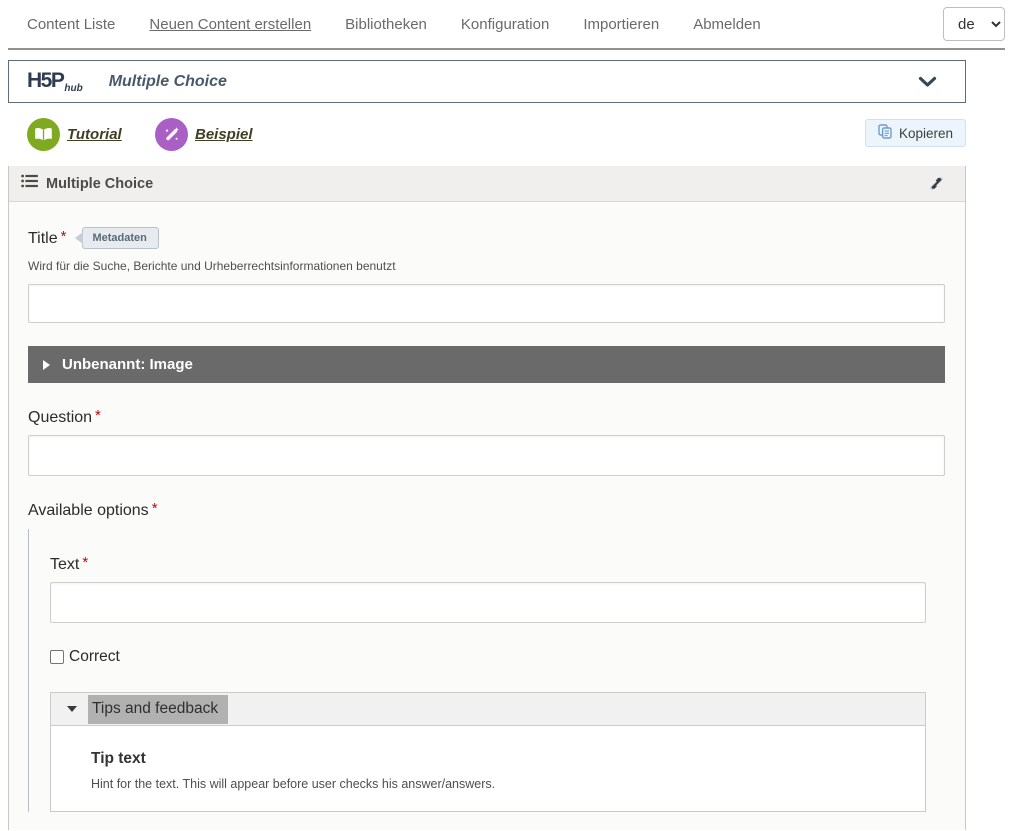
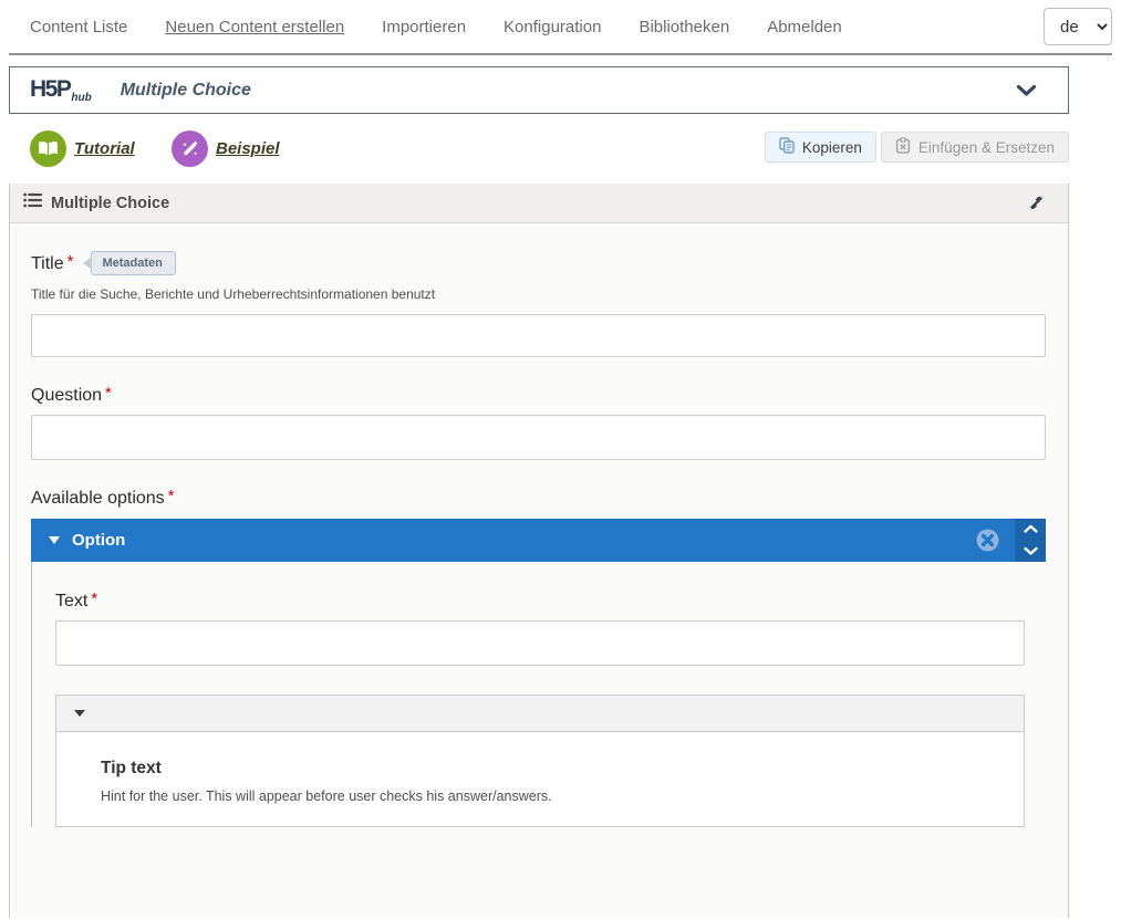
  Content Liste
  Neuen Content erstellen
- Bibliotheken
+ Importieren
  Konfiguration
- Importieren
+ Bibliotheken
  Abmelden
  de
  H5Phub
  Multiple Choice
  Tutorial
  Beispiel
  Kopieren
+ Einfügen & Ersetzen
  Multiple Choice
  Title *
  Metadaten
- Wird für die Suche, Berichte und Urheberrechtsinformationen benutzt
+ Title für die Suche, Berichte und Urheberrechtsinformationen benutzt
- Unbenannt: Image
  Question *
  Available options *
+ Option
  Text *
- Correct
- Tips and feedback
  Tip text
- Hint for the text. This will appear before user checks his answer/answers.
+ Hint for the user. This will appear before user checks his answer/answers.
